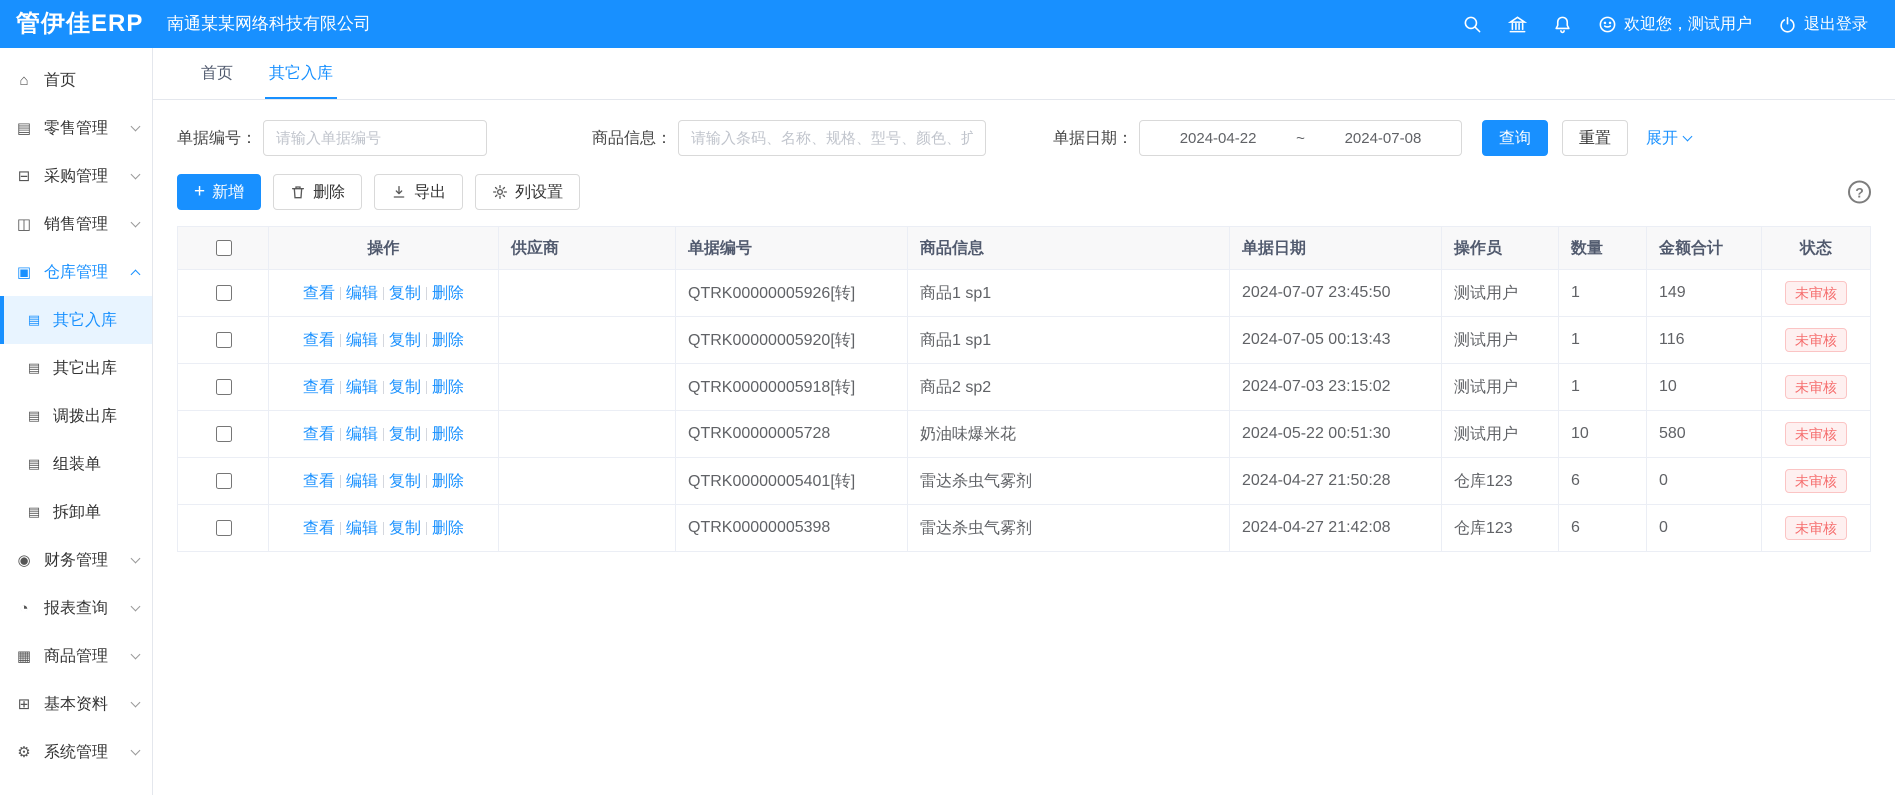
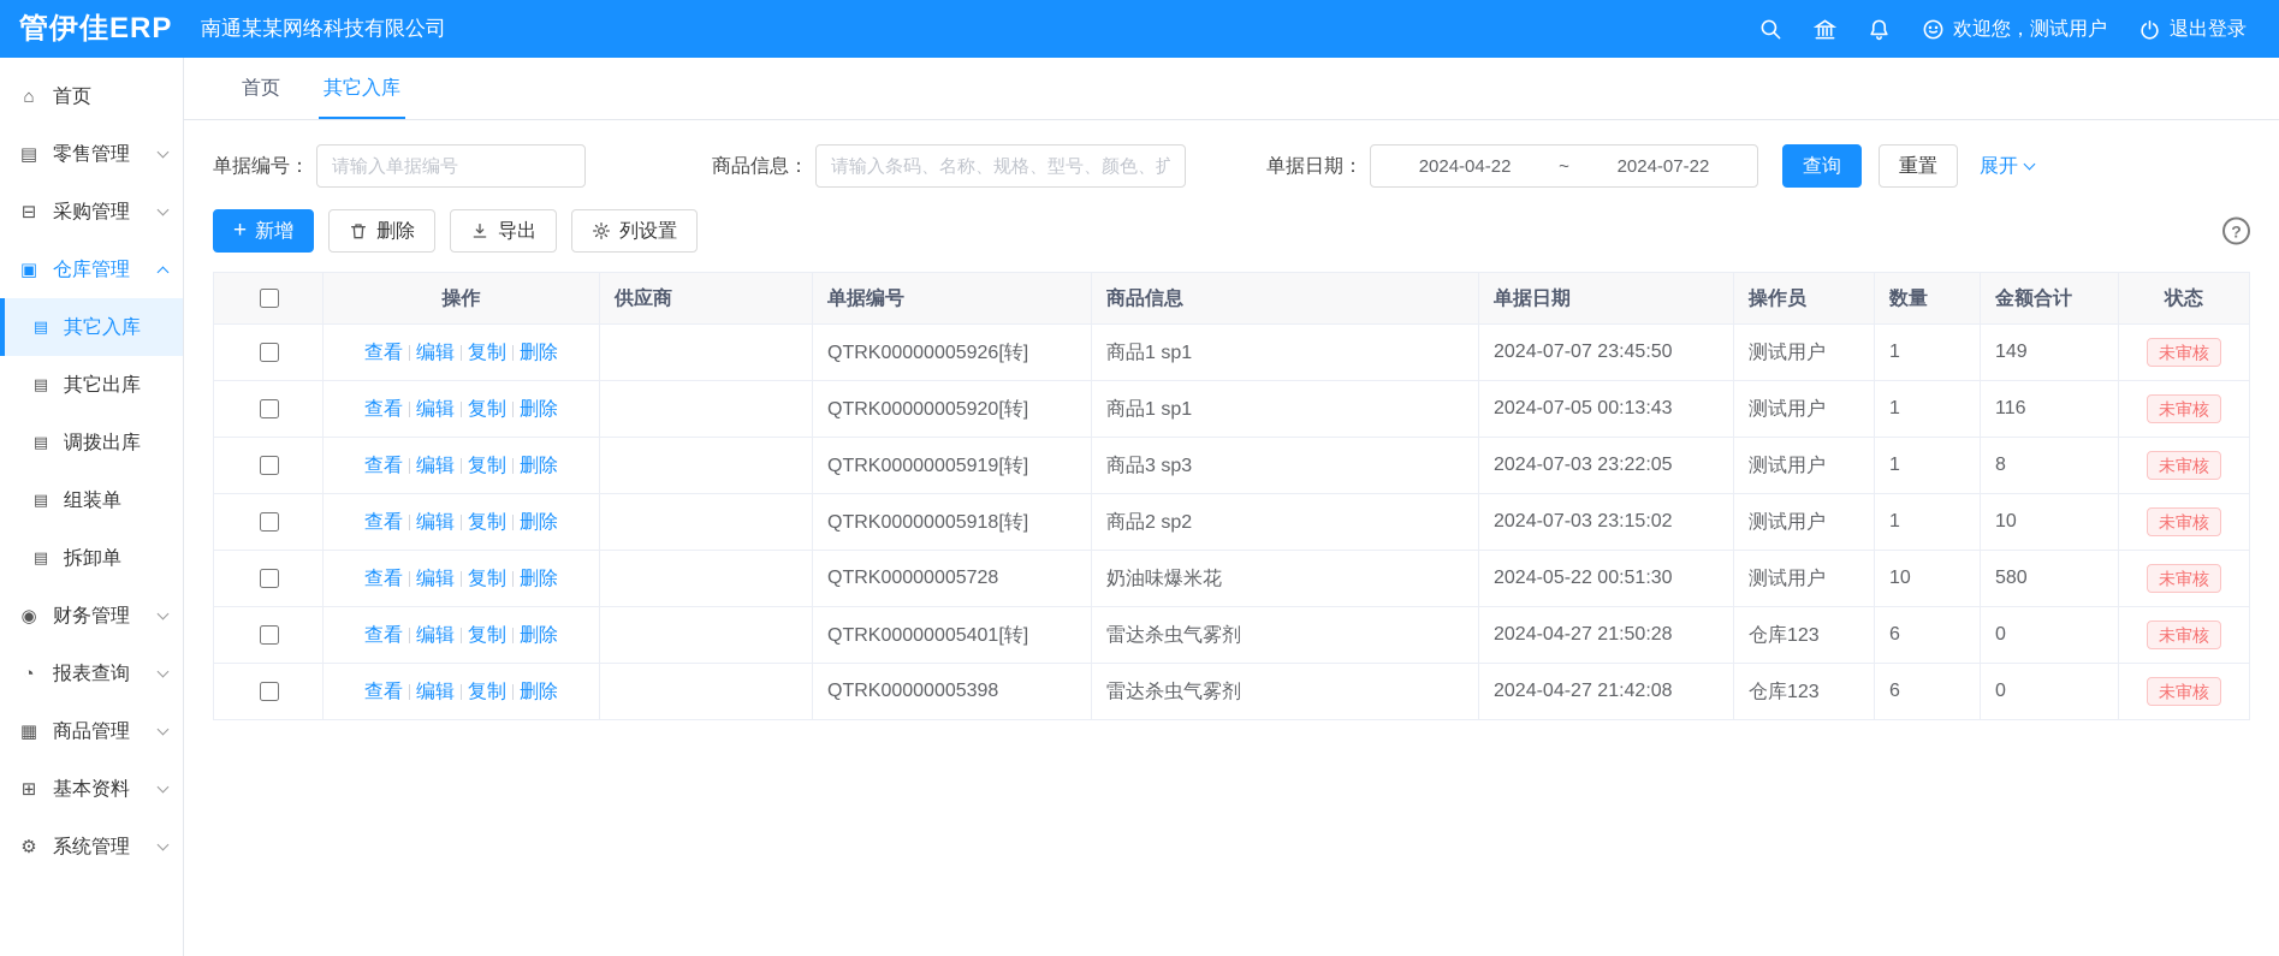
  管伊佳ERP
  南通某某网络科技有限公司
  欢迎您，测试用户
  退出登录
  ⌂
  首页
  ▤
  零售管理
  ⊟
  采购管理
- ◫
- 销售管理
  ▣
  仓库管理
  ▤
  其它入库
  ▤
  其它出库
  ▤
  调拨出库
  ▤
  组装单
  ▤
  拆卸单
  ◉
  财务管理
  ◔
  报表查询
  ▦
  商品管理
  ⊞
  基本资料
  ⚙
  系统管理
  首页
  其它入库
  单据编号：
  请输入单据编号
  商品信息：
  请输入条码、名称、规格、型号、颜色、扩
  单据日期：
  2024-04-22
  ~
- 2024-07-08
+ 2024-07-22
  查询
  重置
  展开
  +
  新增
  删除
  导出
  列设置
  ?
  	操作	供应商	单据编号	商品信息	单据日期	操作员	数量	金额合计	状态
  	查看 编辑 复制 删除		QTRK00000005926[转]	商品1 sp1	2024-07-07 23:45:50	测试用户	1	149	未审核
  	查看 编辑 复制 删除		QTRK00000005920[转]	商品1 sp1	2024-07-05 00:13:43	测试用户	1	116	未审核
+ 	查看 编辑 复制 删除		QTRK00000005919[转]	商品3 sp3	2024-07-03 23:22:05	测试用户	1	8	未审核
  	查看 编辑 复制 删除		QTRK00000005918[转]	商品2 sp2	2024-07-03 23:15:02	测试用户	1	10	未审核
  	查看 编辑 复制 删除		QTRK00000005728	奶油味爆米花	2024-05-22 00:51:30	测试用户	10	580	未审核
  	查看 编辑 复制 删除		QTRK00000005401[转]	雷达杀虫气雾剂	2024-04-27 21:50:28	仓库123	6	0	未审核
  	查看 编辑 复制 删除		QTRK00000005398	雷达杀虫气雾剂	2024-04-27 21:42:08	仓库123	6	0	未审核
